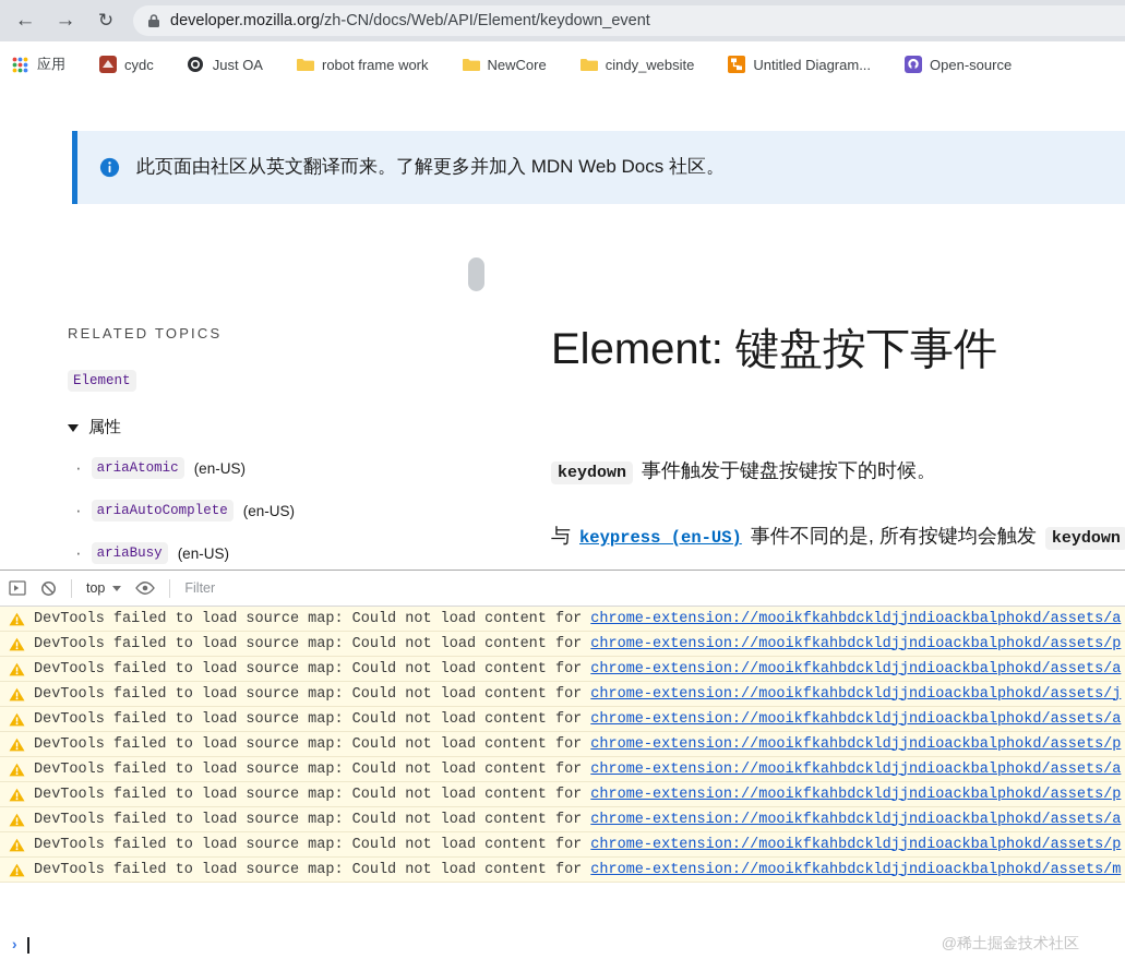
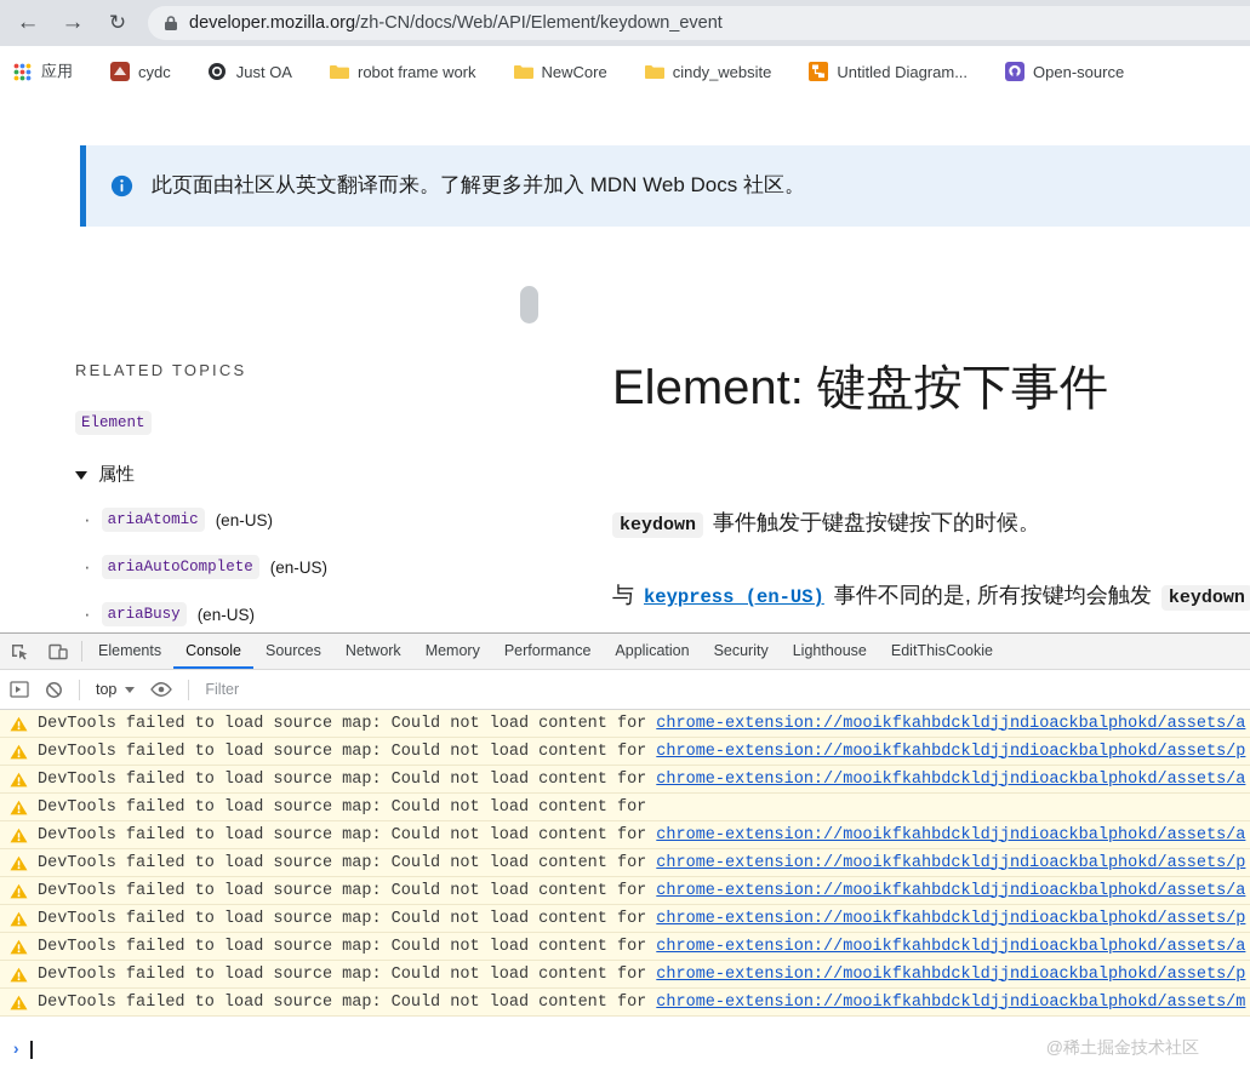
  ←
  →
  ↻
  developer.mozilla.org/zh-CN/docs/Web/API/Element/keydown_event
  应用
  cydc
  Just OA
  robot frame work
  NewCore
  cindy_website
  Untitled Diagram...
  Open-source
  此页面由社区从英文翻译而来。了解更多并加入 MDN Web Docs 社区。
  RELATED TOPICS
  Element
  属性
  ·
  ariaAtomic
  (en-US)
  ·
  ariaAutoComplete
  (en-US)
  ·
  ariaBusy
  (en-US)
  Element: 键盘按下事件
  keydown 事件触发于键盘按键按下的时候。
  与 keypress (en-US) 事件不同的是, 所有按键均会触发 keydown
+ Elements
+ Console
+ Sources
+ Network
+ Memory
+ Performance
+ Application
+ Security
+ Lighthouse
+ EditThisCookie
  top
  Filter
  DevTools failed to load source map: Could not load content for
  chrome-extension://mooikfkahbdckldjjndioackbalphokd/assets/a
  DevTools failed to load source map: Could not load content for
  chrome-extension://mooikfkahbdckldjjndioackbalphokd/assets/p
  DevTools failed to load source map: Could not load content for
  chrome-extension://mooikfkahbdckldjjndioackbalphokd/assets/a
  DevTools failed to load source map: Could not load content for
- chrome-extension://mooikfkahbdckldjjndioackbalphokd/assets/j
  DevTools failed to load source map: Could not load content for
  chrome-extension://mooikfkahbdckldjjndioackbalphokd/assets/a
  DevTools failed to load source map: Could not load content for
  chrome-extension://mooikfkahbdckldjjndioackbalphokd/assets/p
  DevTools failed to load source map: Could not load content for
  chrome-extension://mooikfkahbdckldjjndioackbalphokd/assets/a
  DevTools failed to load source map: Could not load content for
  chrome-extension://mooikfkahbdckldjjndioackbalphokd/assets/p
  DevTools failed to load source map: Could not load content for
  chrome-extension://mooikfkahbdckldjjndioackbalphokd/assets/a
  DevTools failed to load source map: Could not load content for
  chrome-extension://mooikfkahbdckldjjndioackbalphokd/assets/p
  DevTools failed to load source map: Could not load content for
  chrome-extension://mooikfkahbdckldjjndioackbalphokd/assets/m
  ›
  @稀土掘金技术社区
